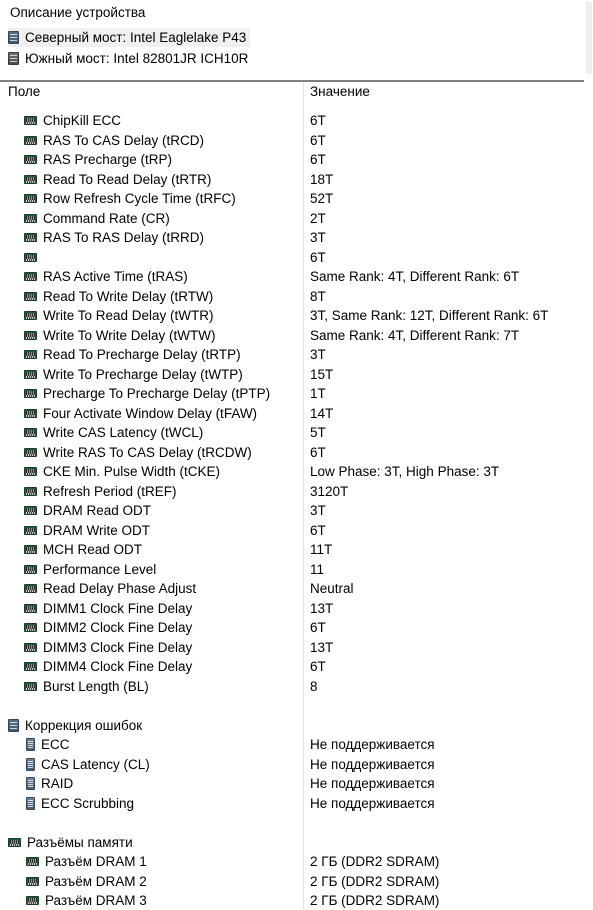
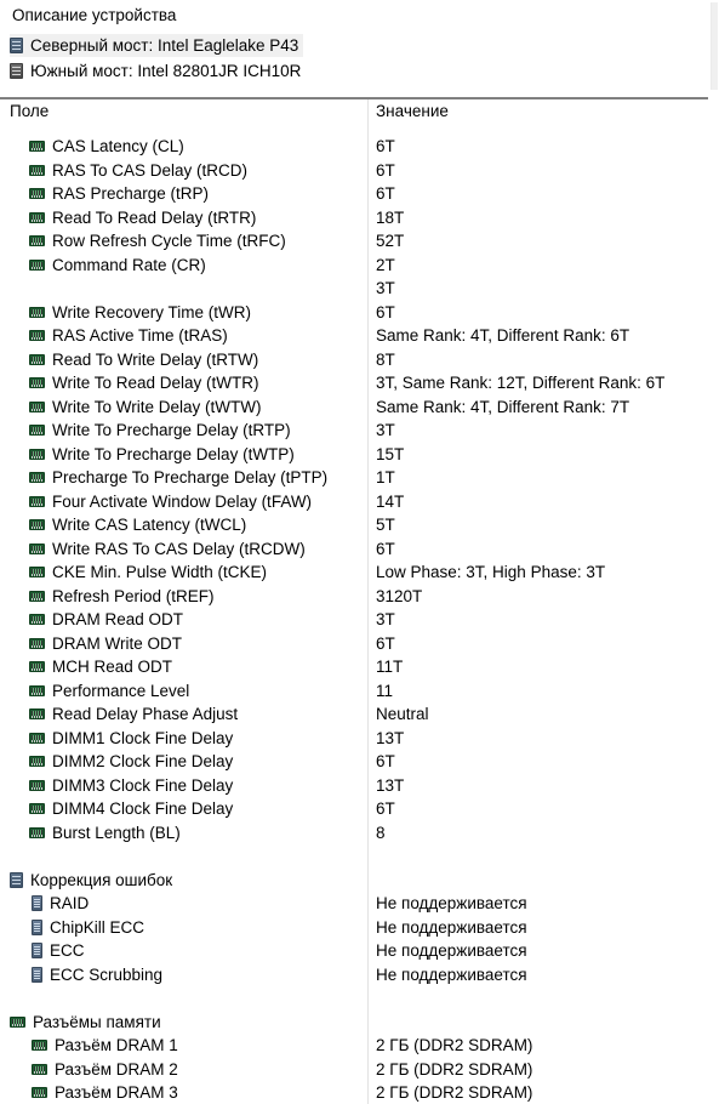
  Описание устройства
  Северный мост: Intel Eaglelake P43
  Южный мост: Intel 82801JR ICH10R
  Поле
  Значение
- ChipKill ECC
+ CAS Latency (CL)
  6T
  RAS To CAS Delay (tRCD)
  6T
  RAS Precharge (tRP)
  6T
  Read To Read Delay (tRTR)
  18T
  Row Refresh Cycle Time (tRFC)
  52T
  Command Rate (CR)
  2T
- RAS To RAS Delay (tRRD)
  3T
+ Write Recovery Time (tWR)
  6T
  RAS Active Time (tRAS)
  Same Rank: 4T, Different Rank: 6T
  Read To Write Delay (tRTW)
  8T
  Write To Read Delay (tWTR)
  3T, Same Rank: 12T, Different Rank: 6T
  Write To Write Delay (tWTW)
  Same Rank: 4T, Different Rank: 7T
- Read To Precharge Delay (tRTP)
+ Write To Precharge Delay (tRTP)
  3T
  Write To Precharge Delay (tWTP)
  15T
  Precharge To Precharge Delay (tPTP)
  1T
  Four Activate Window Delay (tFAW)
  14T
  Write CAS Latency (tWCL)
  5T
  Write RAS To CAS Delay (tRCDW)
  6T
  CKE Min. Pulse Width (tCKE)
  Low Phase: 3T, High Phase: 3T
  Refresh Period (tREF)
  3120T
  DRAM Read ODT
  3T
  DRAM Write ODT
  6T
  MCH Read ODT
  11T
  Performance Level
  11
  Read Delay Phase Adjust
  Neutral
  DIMM1 Clock Fine Delay
  13T
  DIMM2 Clock Fine Delay
  6T
  DIMM3 Clock Fine Delay
  13T
  DIMM4 Clock Fine Delay
  6T
  Burst Length (BL)
  8
  Коррекция ошибок
- ECC
+ RAID
  Не поддерживается
- CAS Latency (CL)
+ ChipKill ECC
  Не поддерживается
- RAID
+ ECC
  Не поддерживается
  ECC Scrubbing
  Не поддерживается
  Разъёмы памяти
  Разъём DRAM 1
  2 ГБ (DDR2 SDRAM)
  Разъём DRAM 2
  2 ГБ (DDR2 SDRAM)
  Разъём DRAM 3
  2 ГБ (DDR2 SDRAM)
